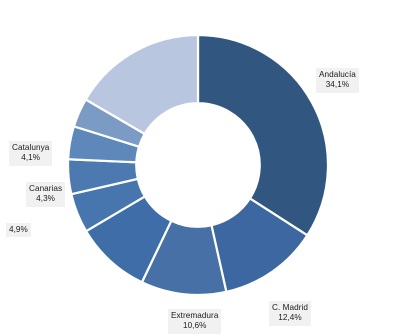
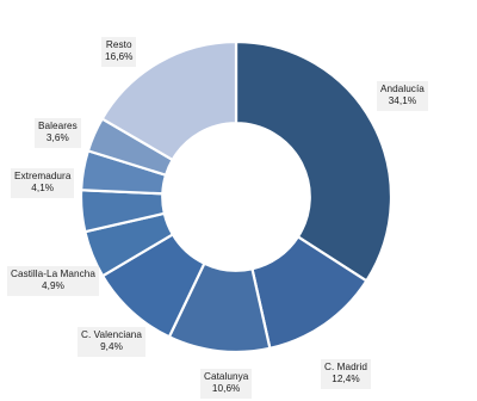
  Andalucía
  34,1%
  C. Madrid
  12,4%
- Extremadura
+ Catalunya
  10,6%
+ C. Valenciana
+ 9,4%
+ Castilla-La Mancha
  4,9%
- Canarias
- 4,3%
- Catalunya
+ Extremadura
  4,1%
+ Baleares
+ 3,6%
+ Resto
+ 16,6%
